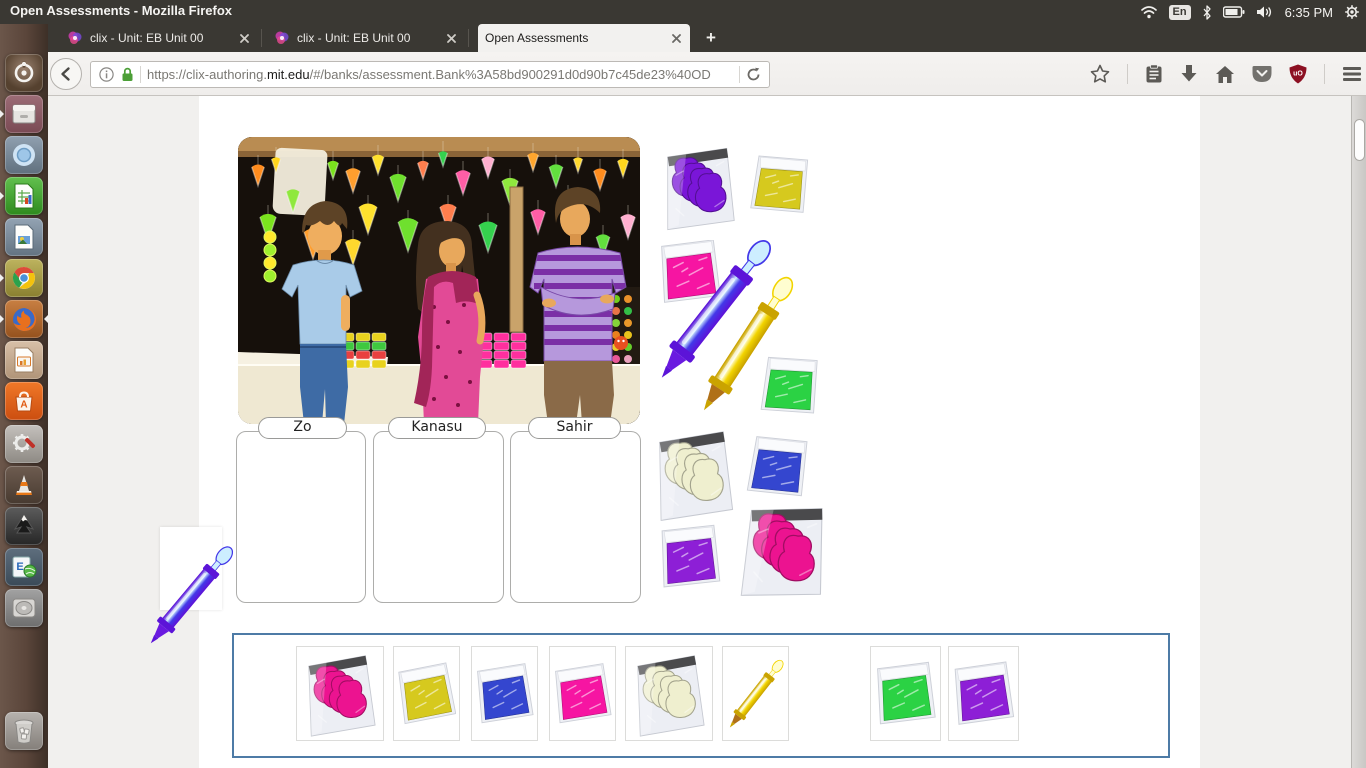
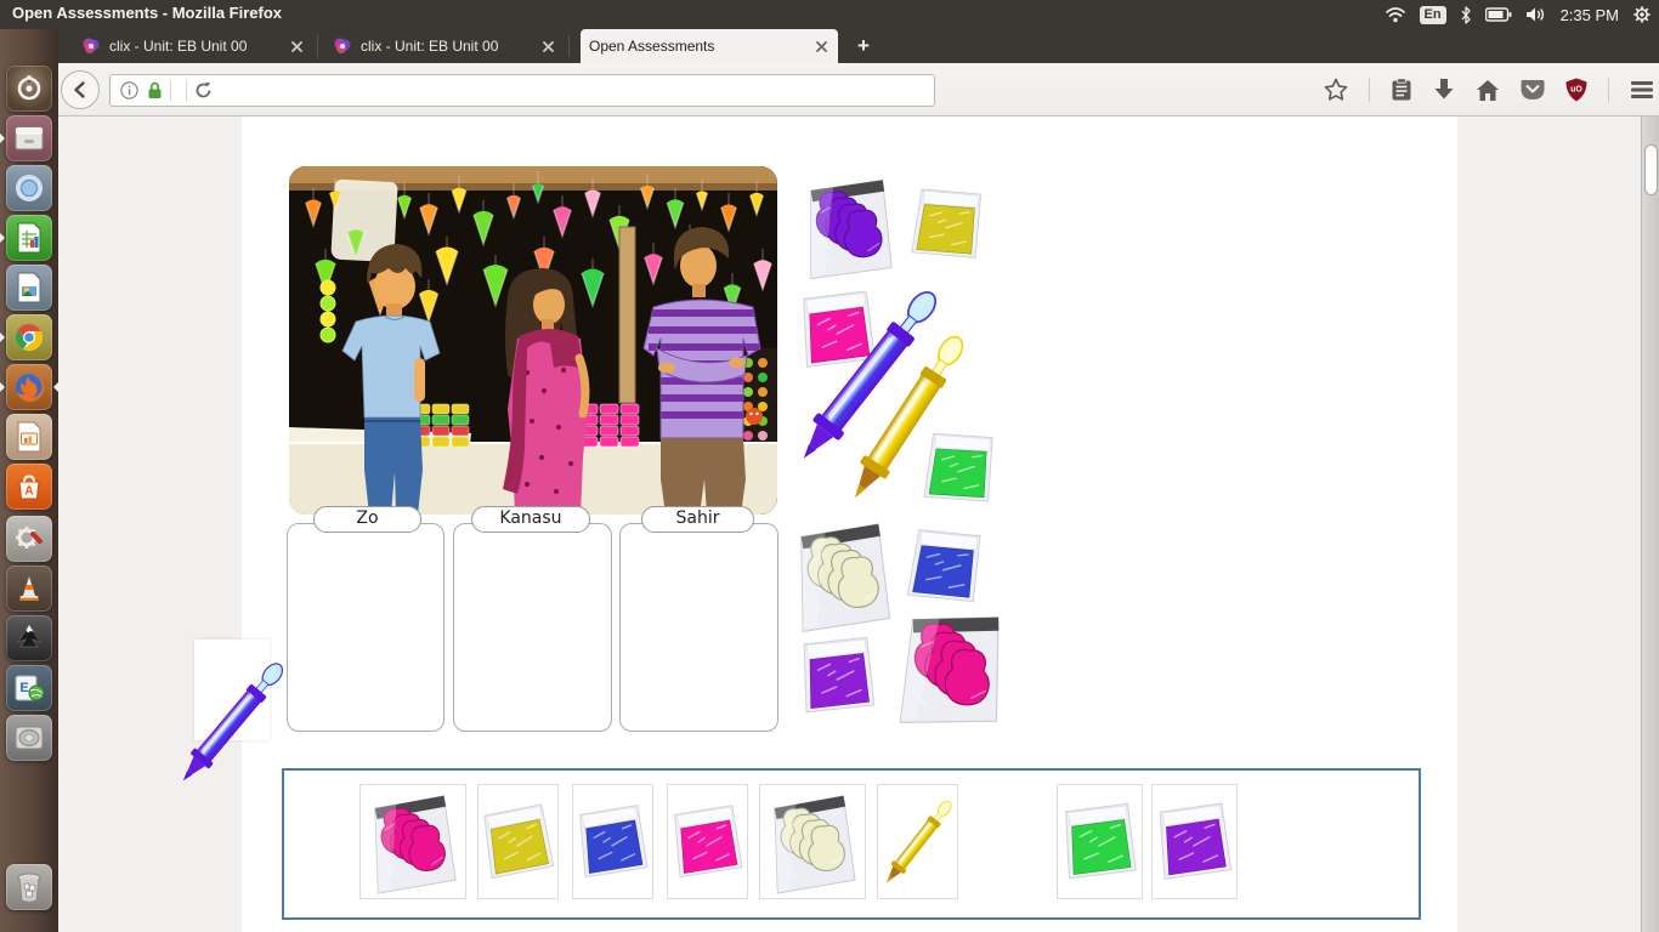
  Open Assessments - Mozilla Firefox
  En
- 6:35 PM
+ 2:35 PM
  A
  E
  clix - Unit: EB Unit 00
  clix - Unit: EB Unit 00
  Open Assessments
  +
- https://clix-authoring.mit.edu/#/banks/assessment.Bank%3A58bd900291d0d90b7c45de23%40OD
  Zo
  Kanasu
  Sahir
